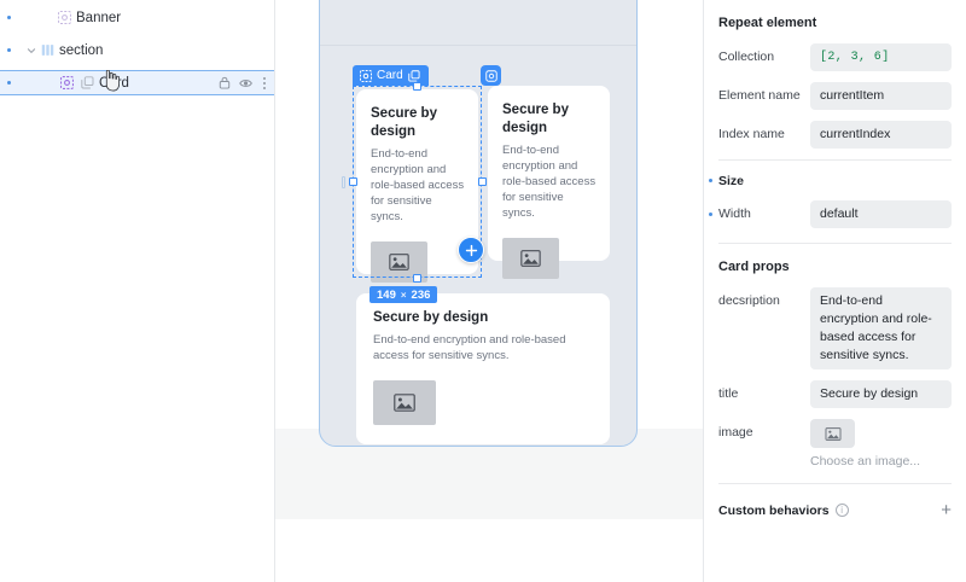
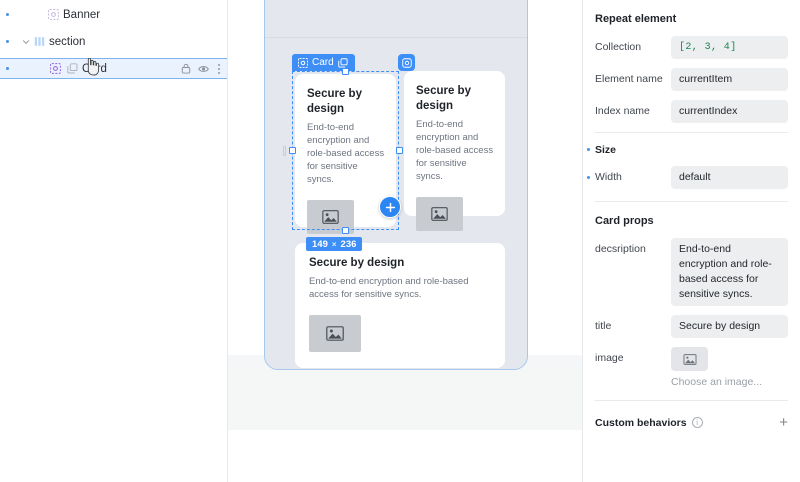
  Banner
  section
  Card
  Secure by design
  End-to-end encryption and role-based access for sensitive syncs.
  149
  ×
  236
  Secure by design
  End-to-end encryption and role-based access for sensitive syncs.
  Secure by design
  End-to-end encryption and role-based access for sensitive syncs.
  Repeat element
  Collection
- [2, 3, 6]
+ [2, 3, 4]
  Element name
  currentItem
  Index name
  currentIndex
  Size
  Width
  default
  Card props
  decsription
  End-to-end encryption and role-based access for sensitive syncs.
  title
  Secure by design
  image
  Choose an image...
  Custom behaviors
  i
  +
